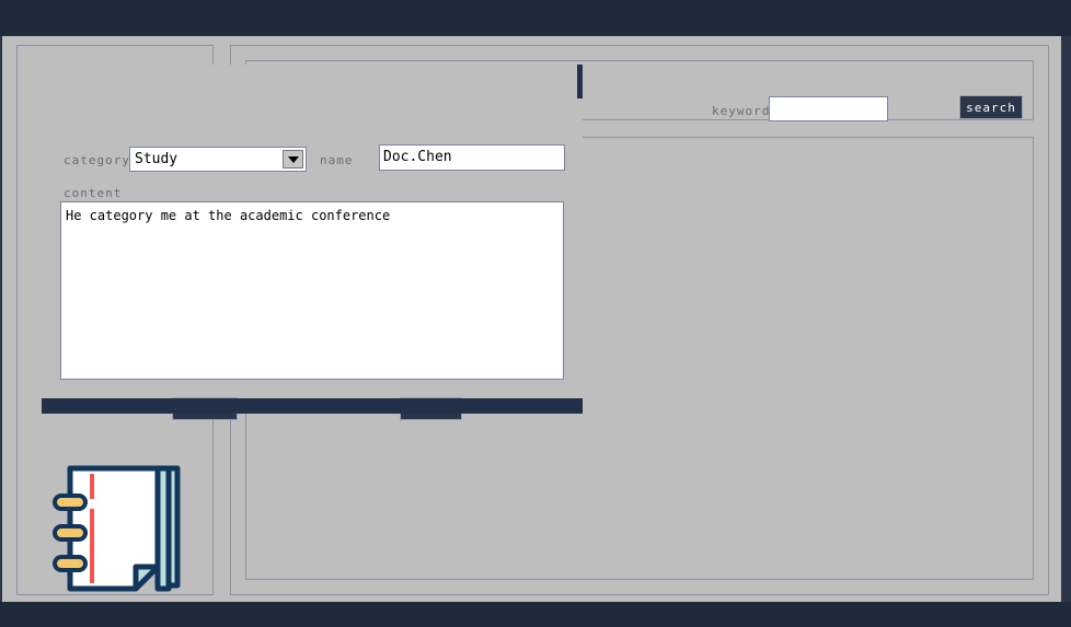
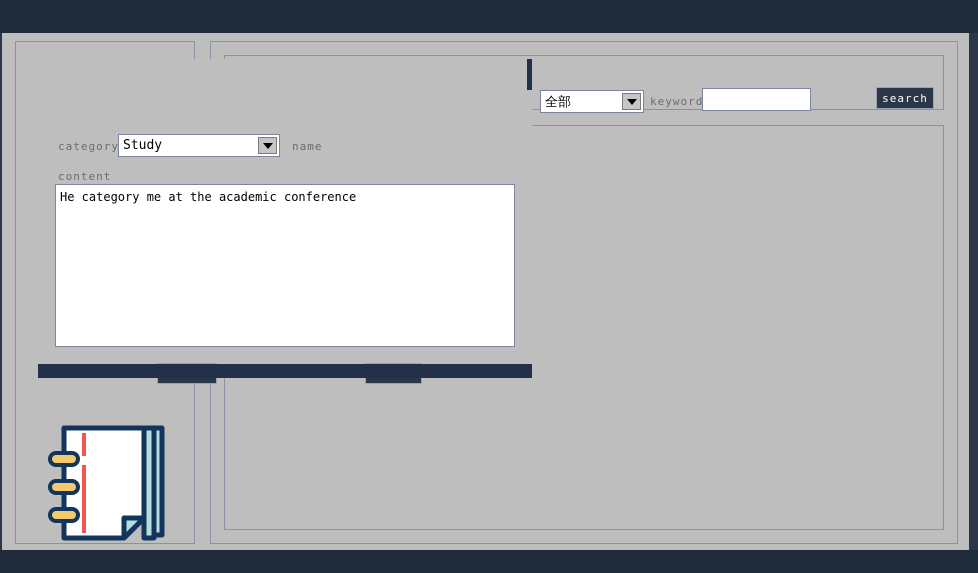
+ 全部
  keyword
  search
  category
  Study
  name
- Doc.Chen
  content
  He category me at the academic conference
